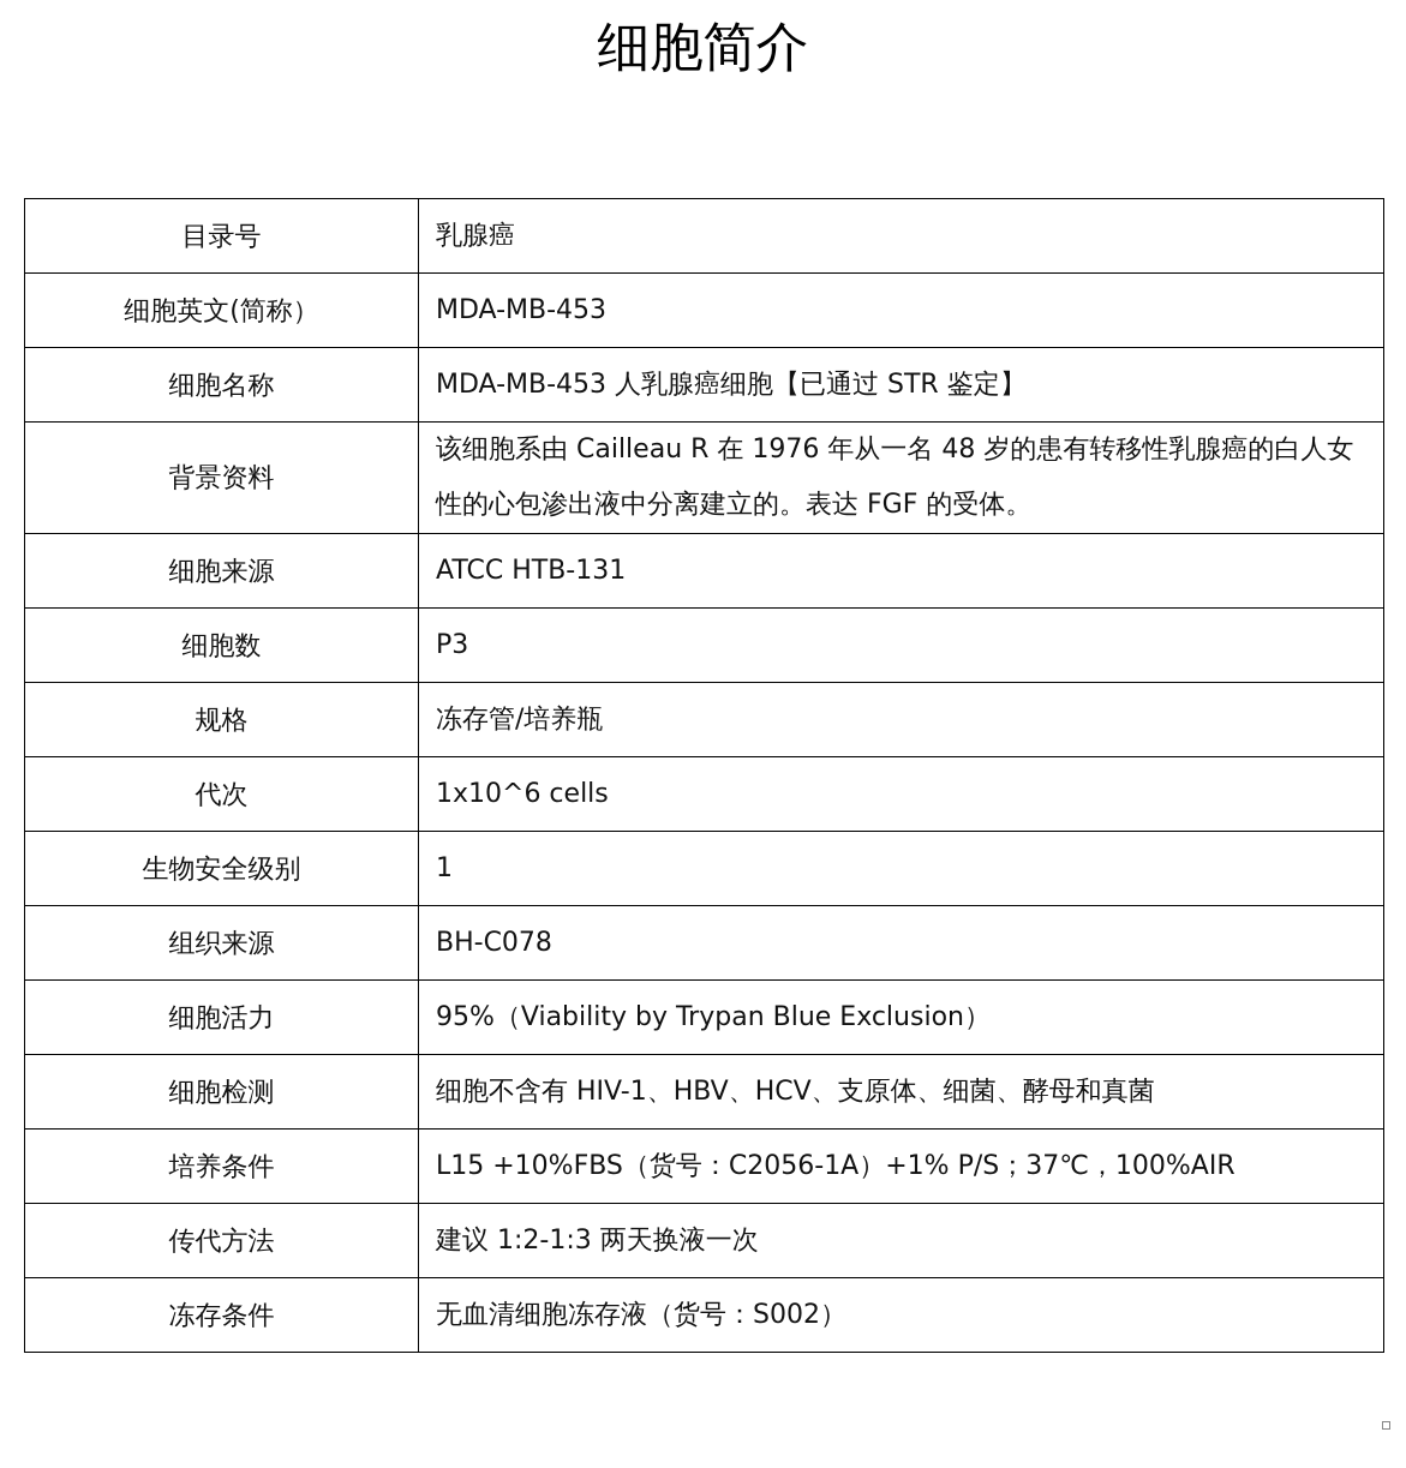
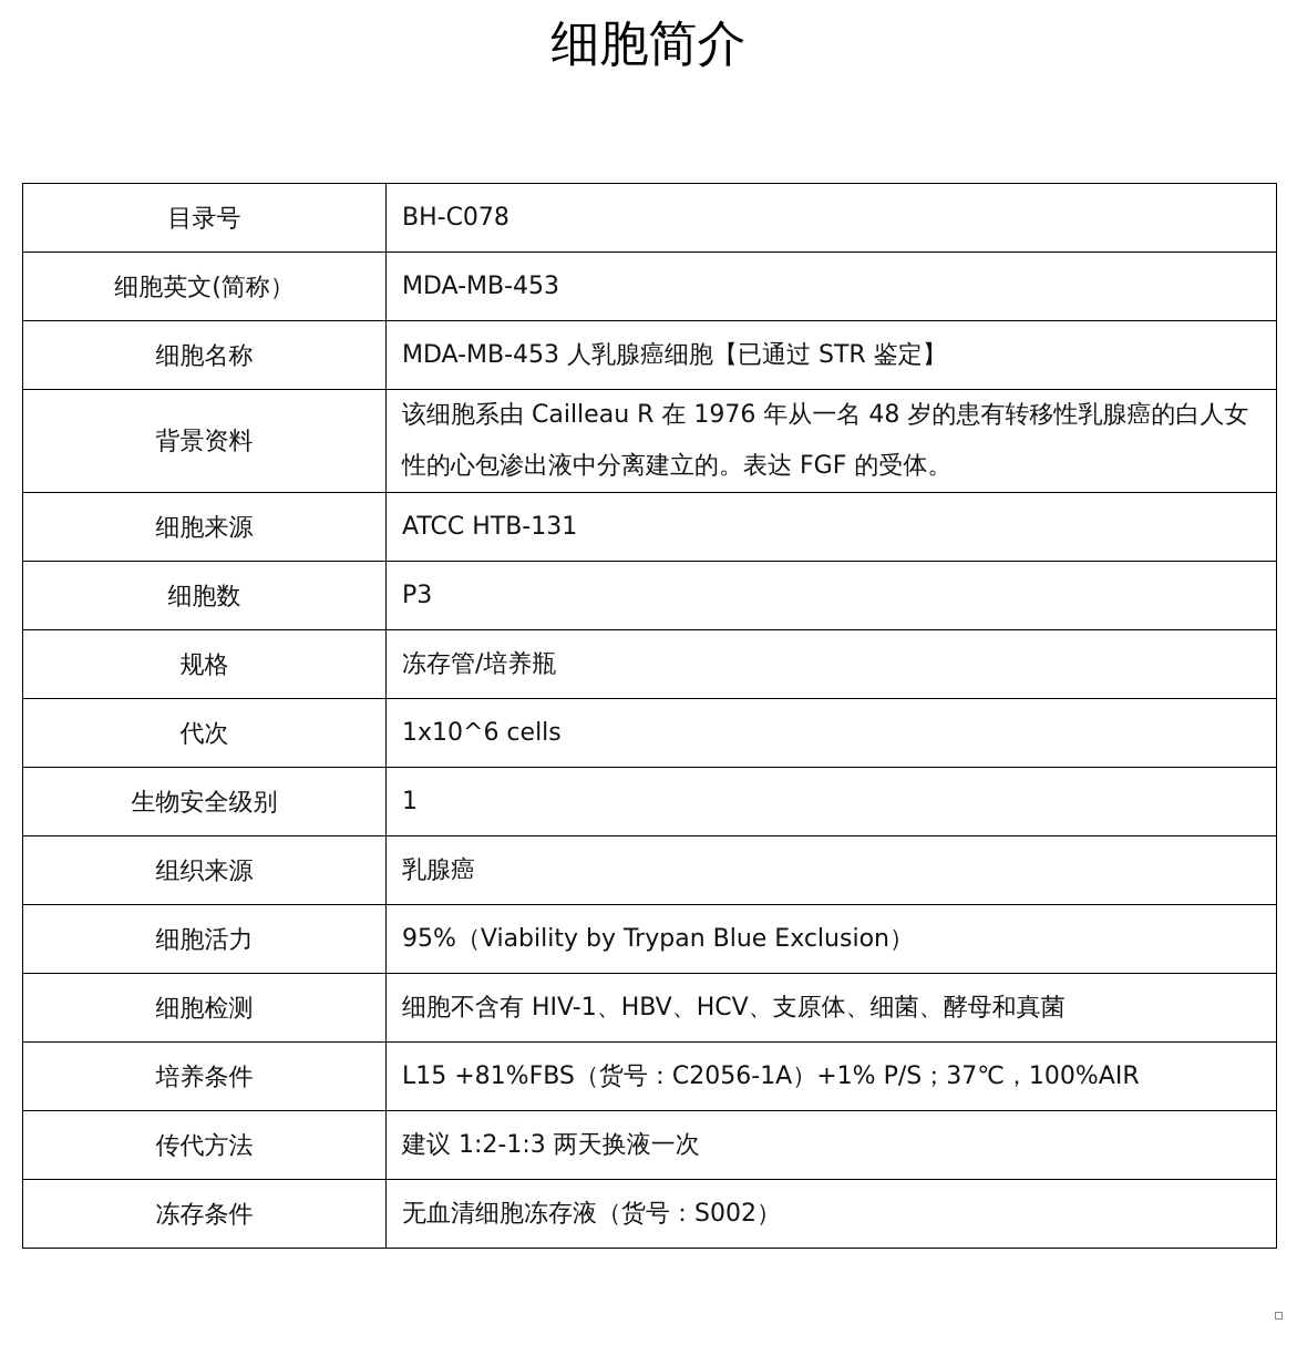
  细胞简介
- 目录号	乳腺癌
+ 目录号	BH-C078
  细胞英文(简称）	MDA-MB-453
  细胞名称	MDA-MB-453 人乳腺癌细胞【已通过 STR 鉴定】
  背景资料	该细胞系由 Cailleau R 在 1976 年从一名 48 岁的患有转移性乳腺癌的白人女性的心包渗出液中分离建立的。表达 FGF 的受体。
  细胞来源	ATCC HTB-131
  细胞数	P3
  规格	冻存管/培养瓶
  代次	1x10^6 cells
  生物安全级别	1
- 组织来源	BH-C078
+ 组织来源	乳腺癌
  细胞活力	95%（Viability by Trypan Blue Exclusion）
  细胞检测	细胞不含有 HIV-1、HBV、HCV、支原体、细菌、酵母和真菌
- 培养条件	L15 +10%FBS（货号：C2056-1A）+1% P/S；37℃，100%AIR
+ 培养条件	L15 +81%FBS（货号：C2056-1A）+1% P/S；37℃，100%AIR
  传代方法	建议 1:2-1:3 两天换液一次
  冻存条件	无血清细胞冻存液（货号：S002）
